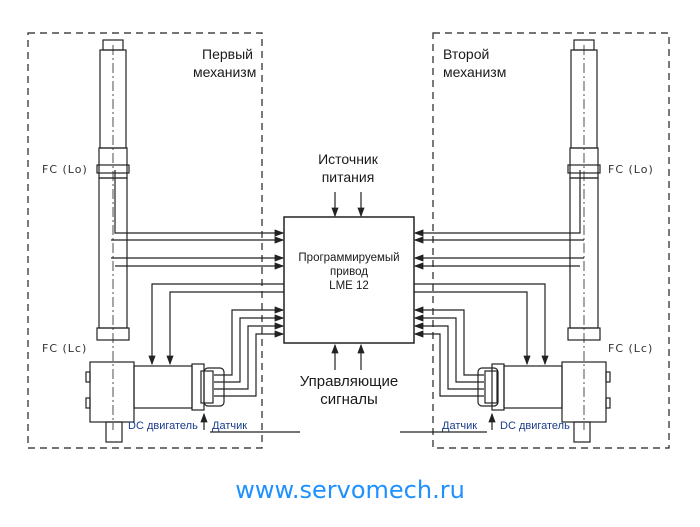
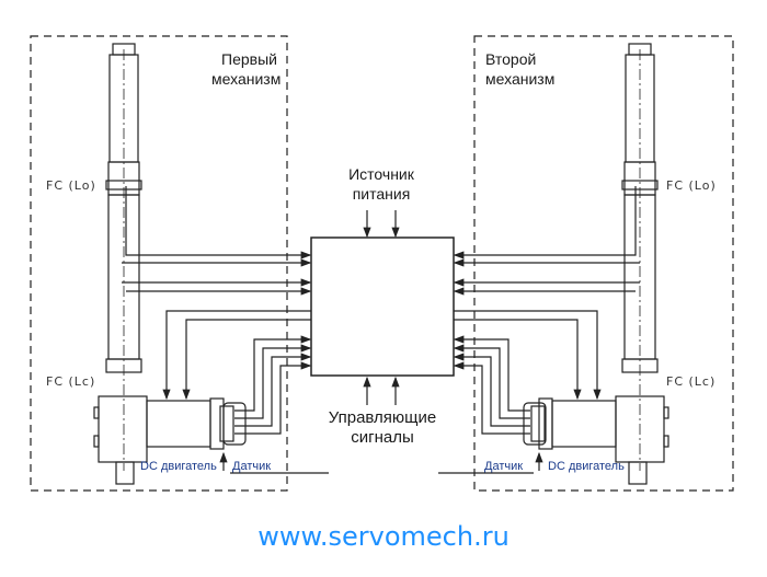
  Первый
  механизм
  Второй
  механизм
  FC (Lo)
  FC (Lc)
  FC (Lo)
  FC (Lc)
  DC двигатель
  Датчик
  Датчик
  DC двигатель
  Источник
  питания
- Программируемый
- привод
- LME 12
  Управляющие
  сигналы
  www.servomech.ru
